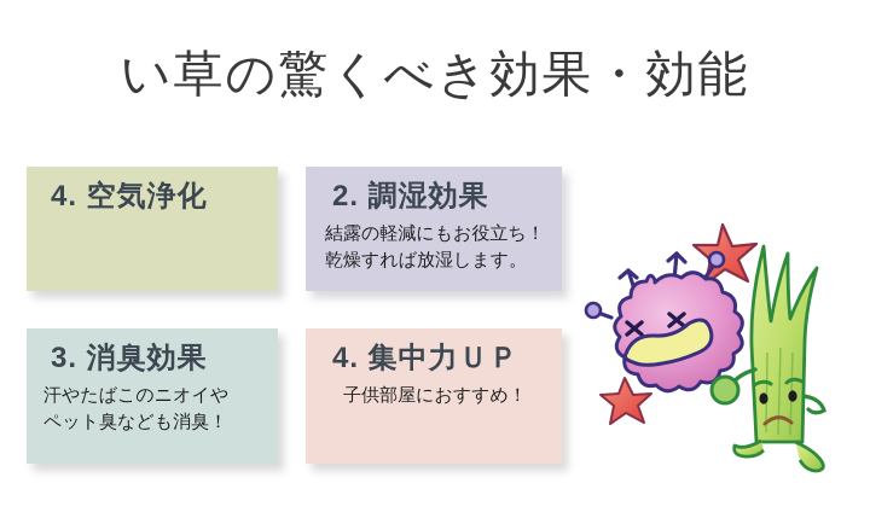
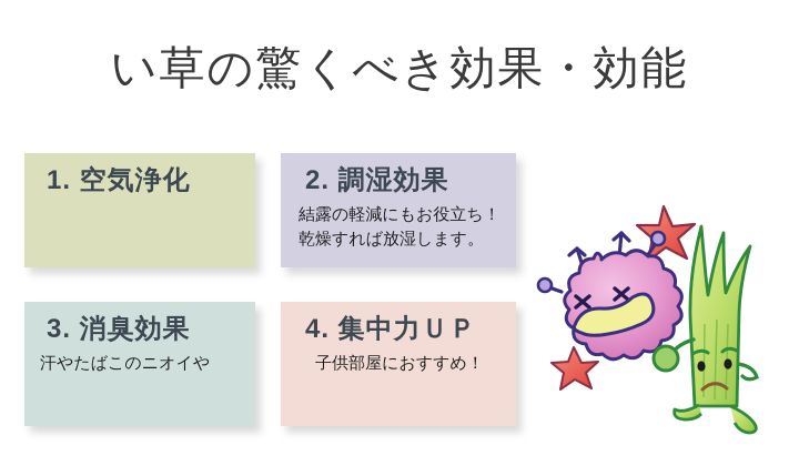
  い草の驚くべき効果・効能
- 4. 空気浄化
+ 1. 空気浄化
  2. 調湿効果
  結露の軽減にもお役立ち！
  乾燥すれば放湿します。
  3. 消臭効果
  汗やたばこのニオイや
- ペット臭なども消臭！
  4. 集中力ＵＰ
  子供部屋におすすめ！
